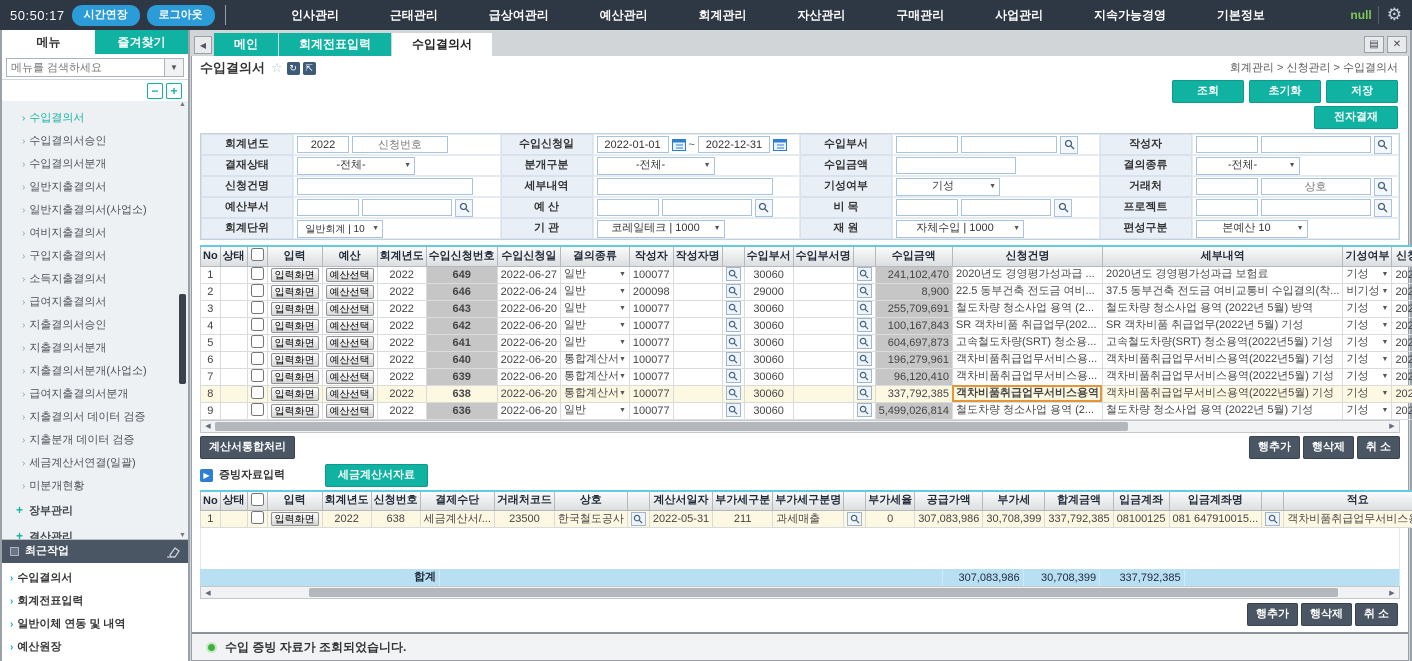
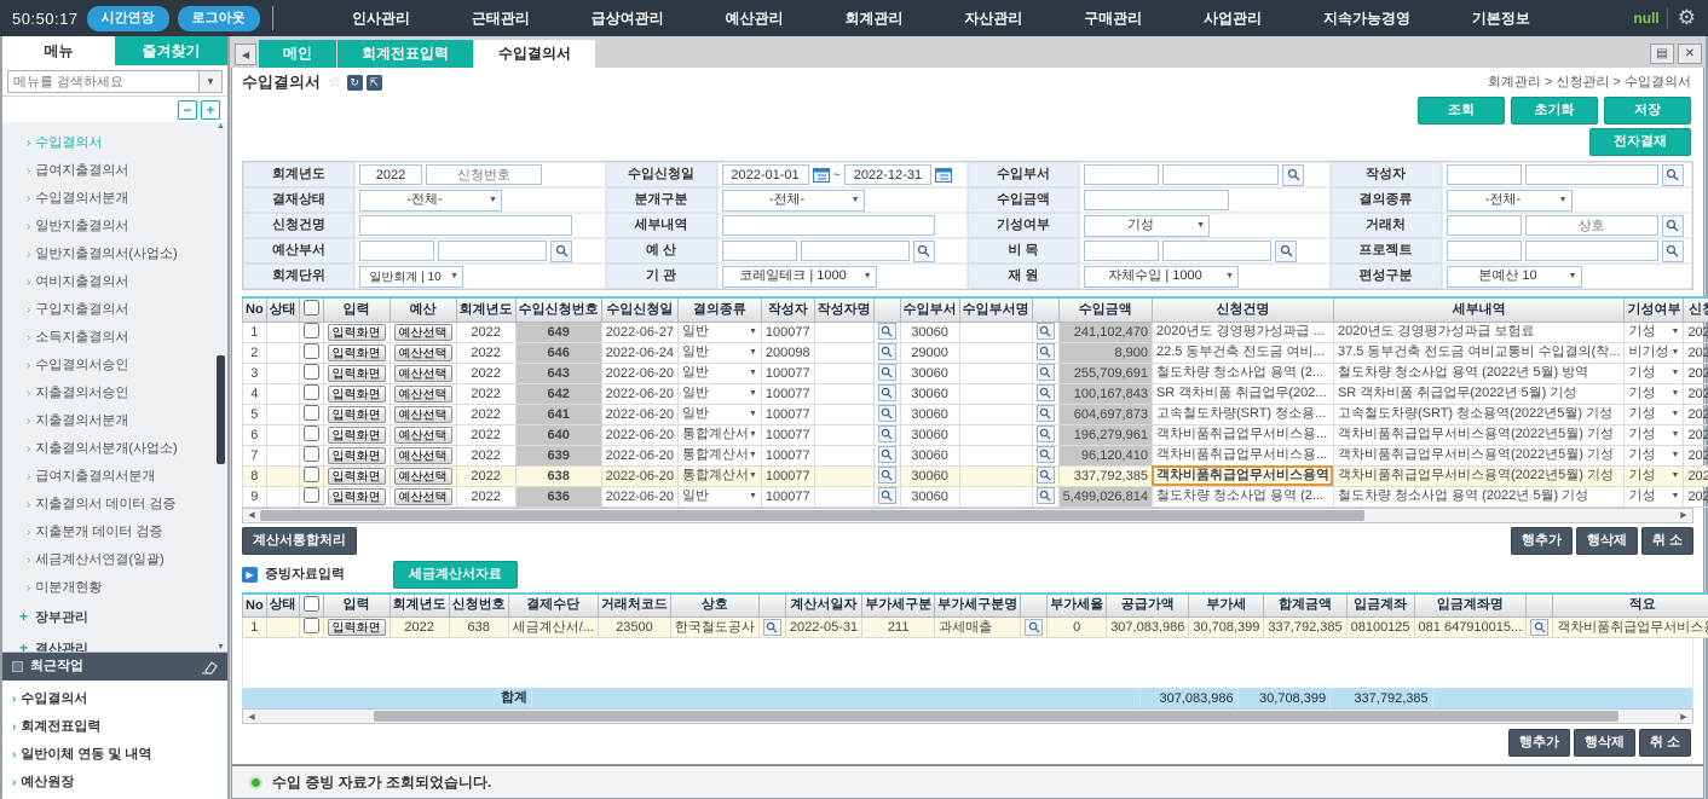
  50:50:17
  시간연장
  로그아웃
  인사관리
  근태관리
  급상여관리
  예산관리
  회계관리
  자산관리
  구매관리
  사업관리
  지속가능경영
  기본정보
  null
  ⚙
  메뉴
  즐겨찾기
  메뉴를 검색하세요
  ▼
  −
  +
  › 수입결의서
- › 수입결의서승인
+ › 급여지출결의서
  › 수입결의서분개
  › 일반지출결의서
  › 일반지출결의서(사업소)
  › 여비지출결의서
  › 구입지출결의서
  › 소득지출결의서
- › 급여지출결의서
+ › 수입결의서승인
  › 지출결의서승인
  › 지출결의서분개
  › 지출결의서분개(사업소)
  › 급여지출결의서분개
  › 지출결의서 데이터 검증
  › 지출분개 데이터 검증
  › 세금계산서연결(일괄)
  › 미분개현황
  + 장부관리
  + 결산관리
  최근작업
  › 수입결의서
  › 회계전표입력
  › 일반이체 연동 및 내역
  › 예산원장
  ◀
  메인
  회계전표입력
  수입결의서
  ▤
  ✕
  수입결의서
  ☆
  ↻
  ⇱
  회계관리 > 신청관리 > 수입결의서
  조회
  초기화
  저장
  전자결재
  회계년도
  2022
  신청번호
  수입신청일
  2022-01-01
  ~
  2022-12-31
  수입부서
  작성자
  결재상태
  -전체-
  분개구분
  -전체-
  수입금액
  결의종류
  -전체-
  신청건명
  세부내역
  기성여부
  기성
  거래처
  상호
  예산부서
  예 산
  비 목
  프로젝트
  회계단위
  일반회계 | 10
  기 관
  코레일테크 | 1000
  재 원
  자체수입 | 1000
  편성구분
  본예산 10
  No	상태		입력	예산	회계년도	수입신청번호	수입신청일	결의종류	작성자	작성자명		수입부서	수입부서명		수입금액	신청건명	세부내역	기성여부	신
  1			입력화면	예산선택	2022	649	2022-06-27	일반	100077			30060			241,102,470	2020년도 경영평가성과급 ...	2020년도 경영평가성과급 보험료	기성	202
  2			입력화면	예산선택	2022	646	2022-06-24	일반	200098			29000			8,900	22.5 동부건축 전도금 여비...	37.5 동부건축 전도금 여비교통비 수입결의(착...	비기성	202
  3			입력화면	예산선택	2022	643	2022-06-20	일반	100077			30060			255,709,691	철도차량 청소사업 용역 (2...	철도차량 청소사업 용역 (2022년 5월) 방역	기성	202
  4			입력화면	예산선택	2022	642	2022-06-20	일반	100077			30060			100,167,843	SR 객차비품 취급업무(202...	SR 객차비품 취급업무(2022년 5월) 기성	기성	202
  5			입력화면	예산선택	2022	641	2022-06-20	일반	100077			30060			604,697,873	고속철도차량(SRT) 청소용...	고속철도차량(SRT) 청소용역(2022년5월) 기성	기성	202
  6			입력화면	예산선택	2022	640	2022-06-20	통합계산서	100077			30060			196,279,961	객차비품취급업무서비스용...	객차비품취급업무서비스용역(2022년5월) 기성	기성	202
  7			입력화면	예산선택	2022	639	2022-06-20	통합계산서	100077			30060			96,120,410	객차비품취급업무서비스용...	객차비품취급업무서비스용역(2022년5월) 기성	기성	202
  8			입력화면	예산선택	2022	638	2022-06-20	통합계산서	100077			30060			337,792,385	객차비품취급업무서비스용역	객차비품취급업무서비스용역(2022년5월) 기성	기성	202
  9			입력화면	예산선택	2022	636	2022-06-20	일반	100077			30060			5,499,026,814	철도차량 청소사업 용역 (2...	철도차량 청소사업 용역 (2022년 5월) 기성	기성	202
  계산서통합처리
  행추가
  행삭제
  취 소
  ▶
  증빙자료입력
  세금계산서자료
  No	상태		입력	회계년도	신청번호	결제수단	거래처코드	상호		계산서일자	부가세구분	부가세구분명		부가세율	공급가액	부가세	합계금액	입금계좌	입금계좌명		적요
  1			입력화면	2022	638	세금계산서/...	23500	한국철도공사		2022-05-31	211	과세매출		0	307,083,986	30,708,399	337,792,385	08100125	081 647910015...		객차비품취급업무서비스
  합계		307,083,986	30,708,399	337,792,385
  행추가
  행삭제
  취 소
  수입 증빙 자료가 조회되었습니다.
